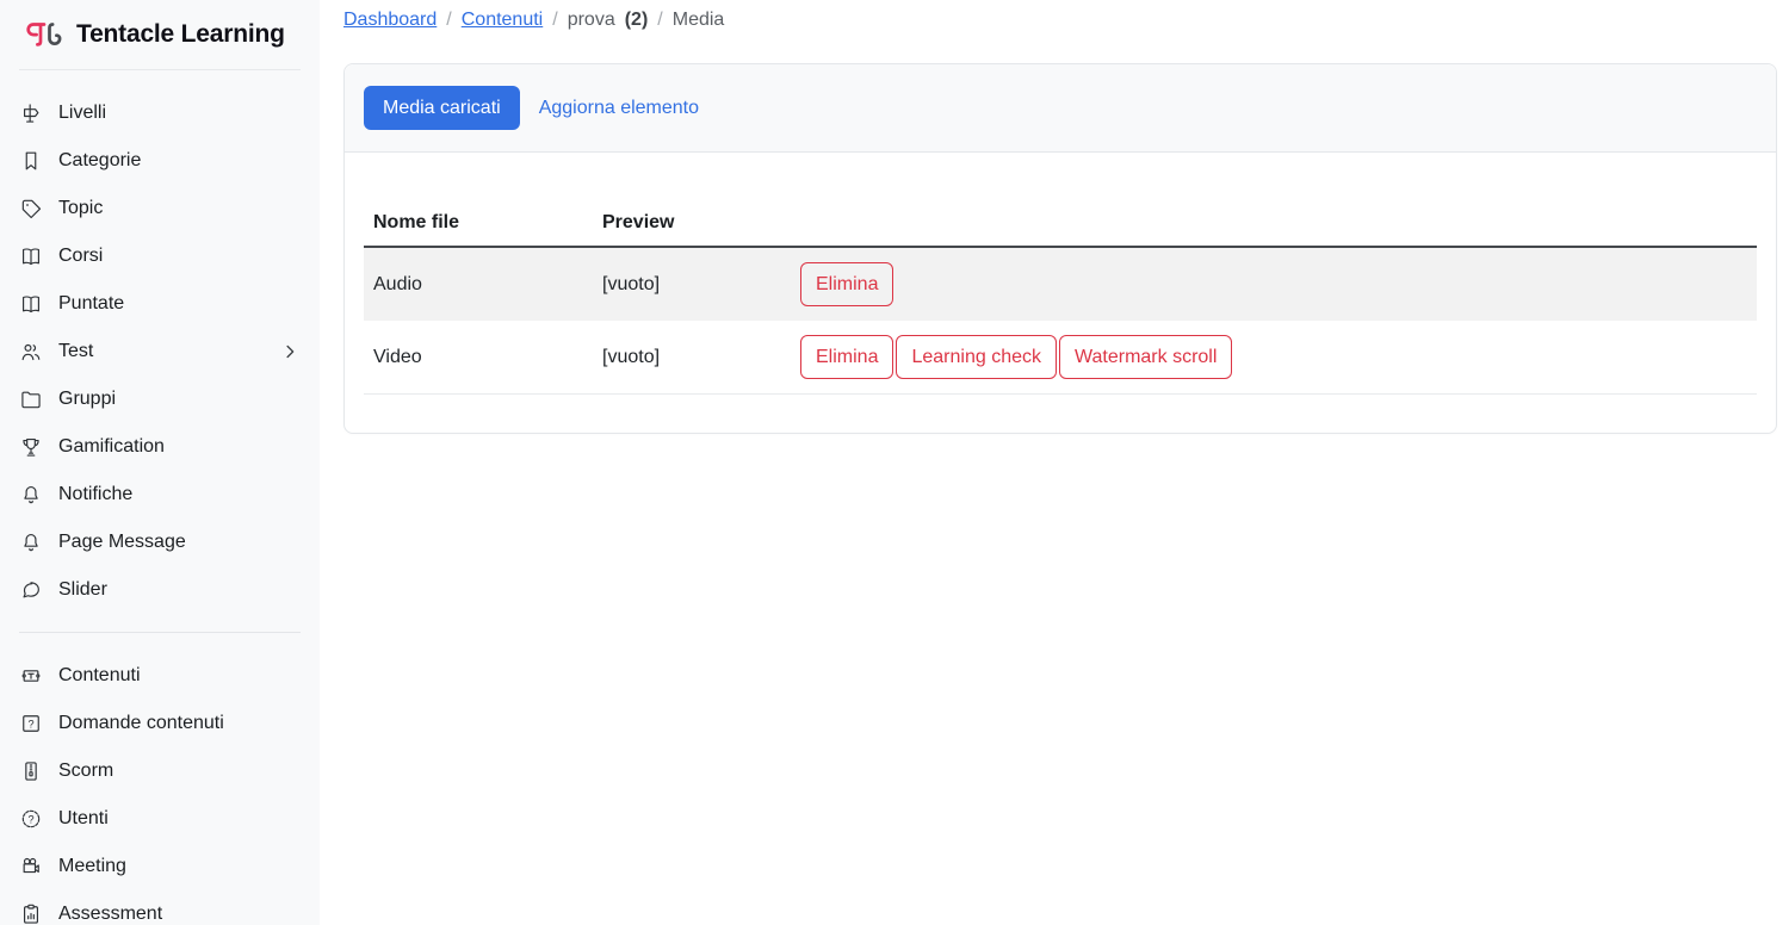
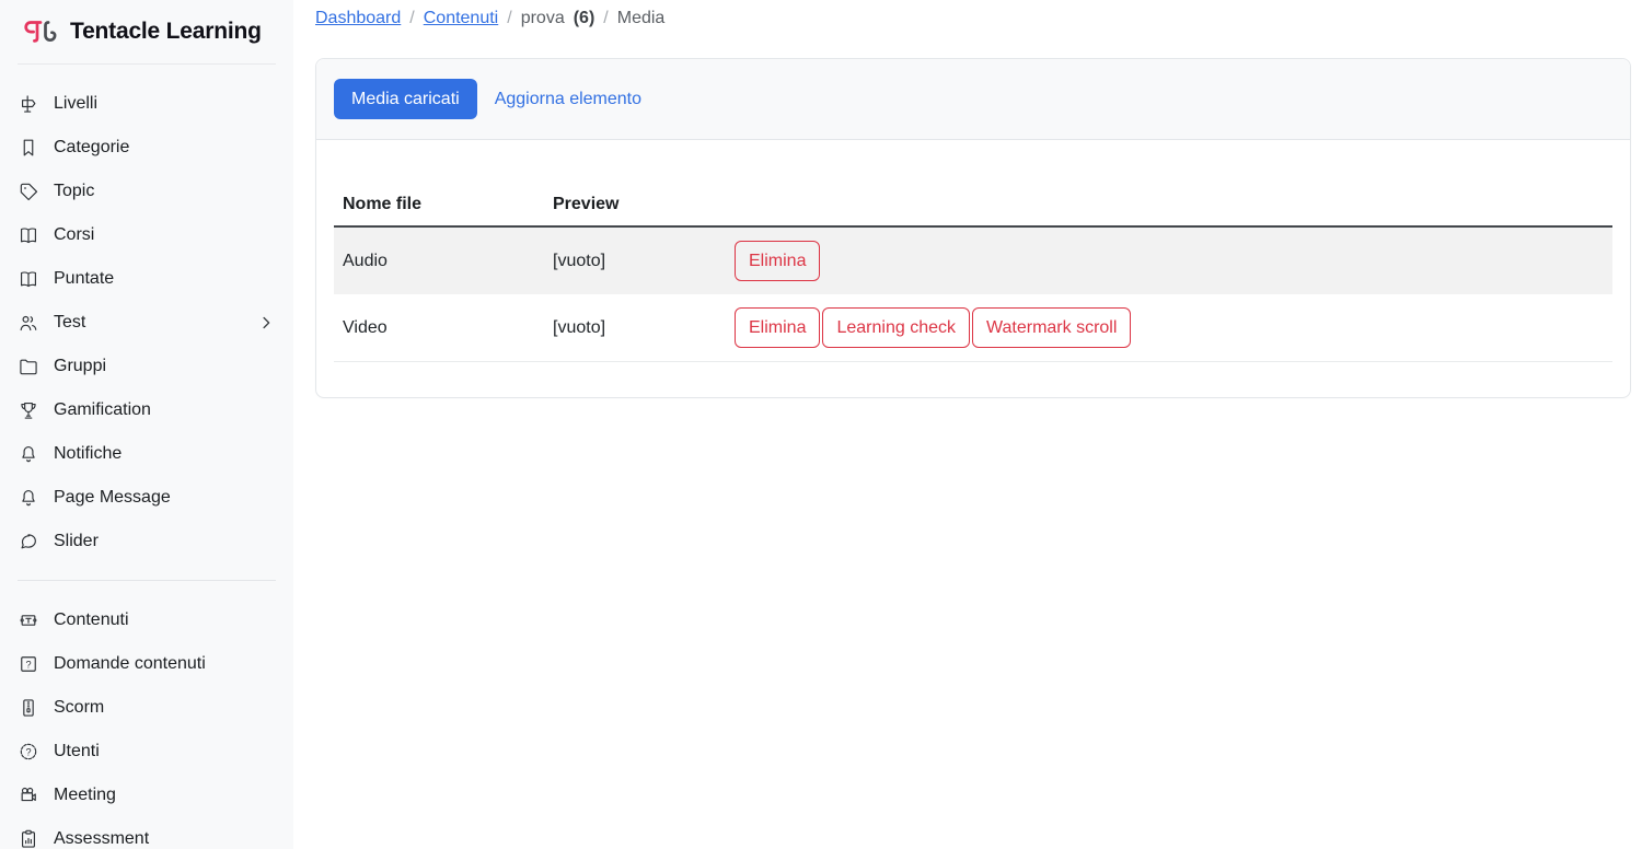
  Tentacle Learning
  Livelli
  Categorie
  Topic
  Corsi
  Puntate
  Test
  Gruppi
  Gamification
  Notifiche
  Page Message
  Slider
  Contenuti
  ?
  Domande contenuti
  Scorm
  ?
  Utenti
  Meeting
  Assessment
  Dashboard
  /
  Contenuti
  /
  prova
- (2)
+ (6)
  /
  Media
  Media caricati
  Aggiorna elemento
  Nome file	Preview
  Audio	[vuoto]	Elimina
  Video	[vuoto]	Elimina Learning check Watermark scroll
